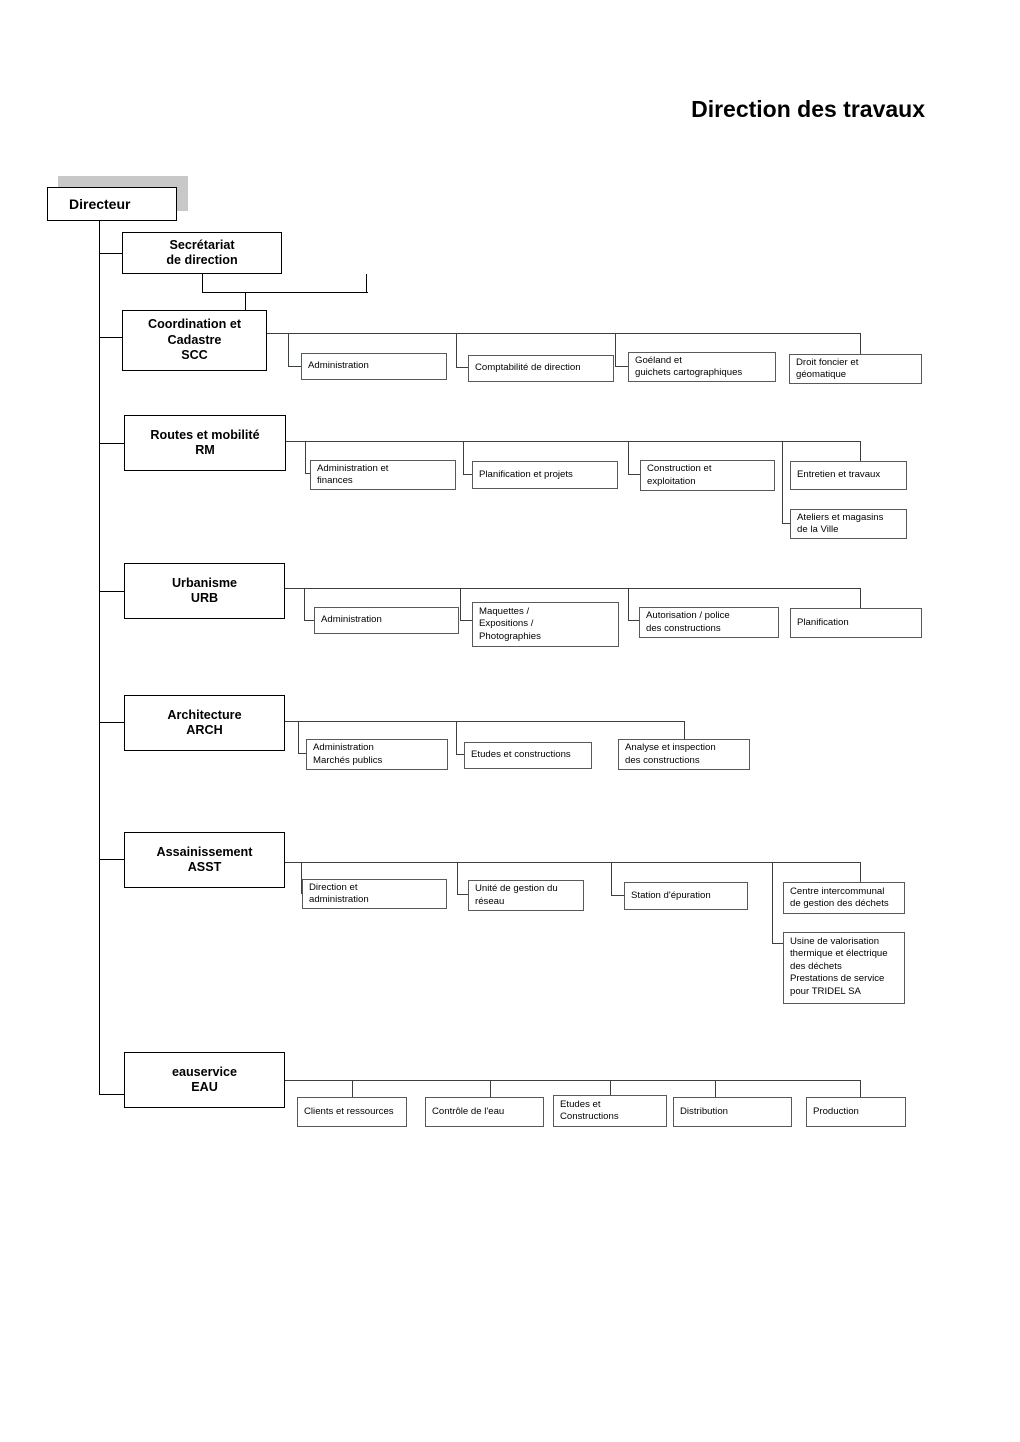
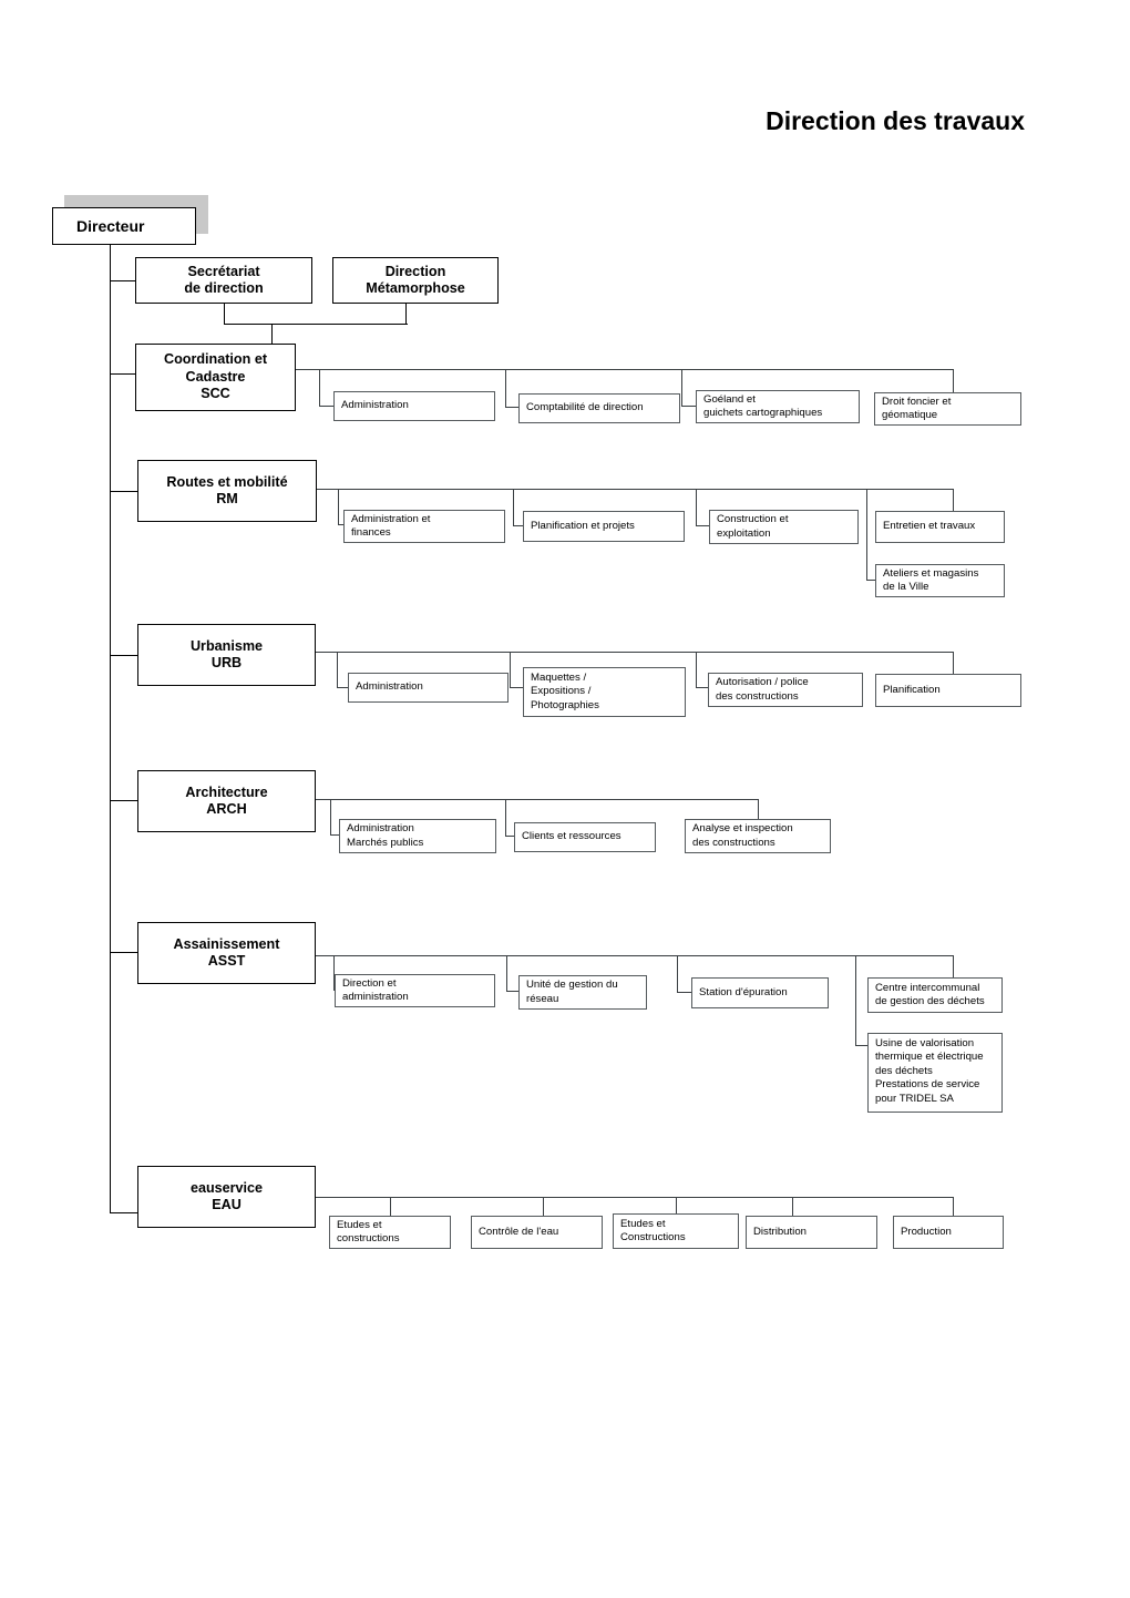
  Direction des travaux
  Directeur
  Secrétariat
  de direction
+ Direction
+ Métamorphose
  Coordination et
  Cadastre
  SCC
  Administration
  Comptabilité de direction
  Goéland et
  guichets cartographiques
  Droit foncier et
  géomatique
  Routes et mobilité
  RM
  Administration et
  finances
  Planification et projets
  Construction et
  exploitation
  Entretien et travaux
  Ateliers et magasins
  de la Ville
  Urbanisme
  URB
  Administration
  Maquettes /
  Expositions /
  Photographies
  Autorisation / police
  des constructions
  Planification
  Architecture
  ARCH
  Administration
  Marchés publics
- Etudes et constructions
+ Clients et ressources
  Analyse et inspection
  des constructions
  Assainissement
  ASST
  Direction et
  administration
  Unité de gestion du
  réseau
  Station d'épuration
  Centre intercommunal
  de gestion des déchets
  Usine de valorisation
  thermique et électrique
  des déchets
  Prestations de service
  pour TRIDEL SA
  eauservice
  EAU
- Clients et ressources
+ Etudes et constructions
  Contrôle de l'eau
  Etudes et
  Constructions
  Distribution
  Production
